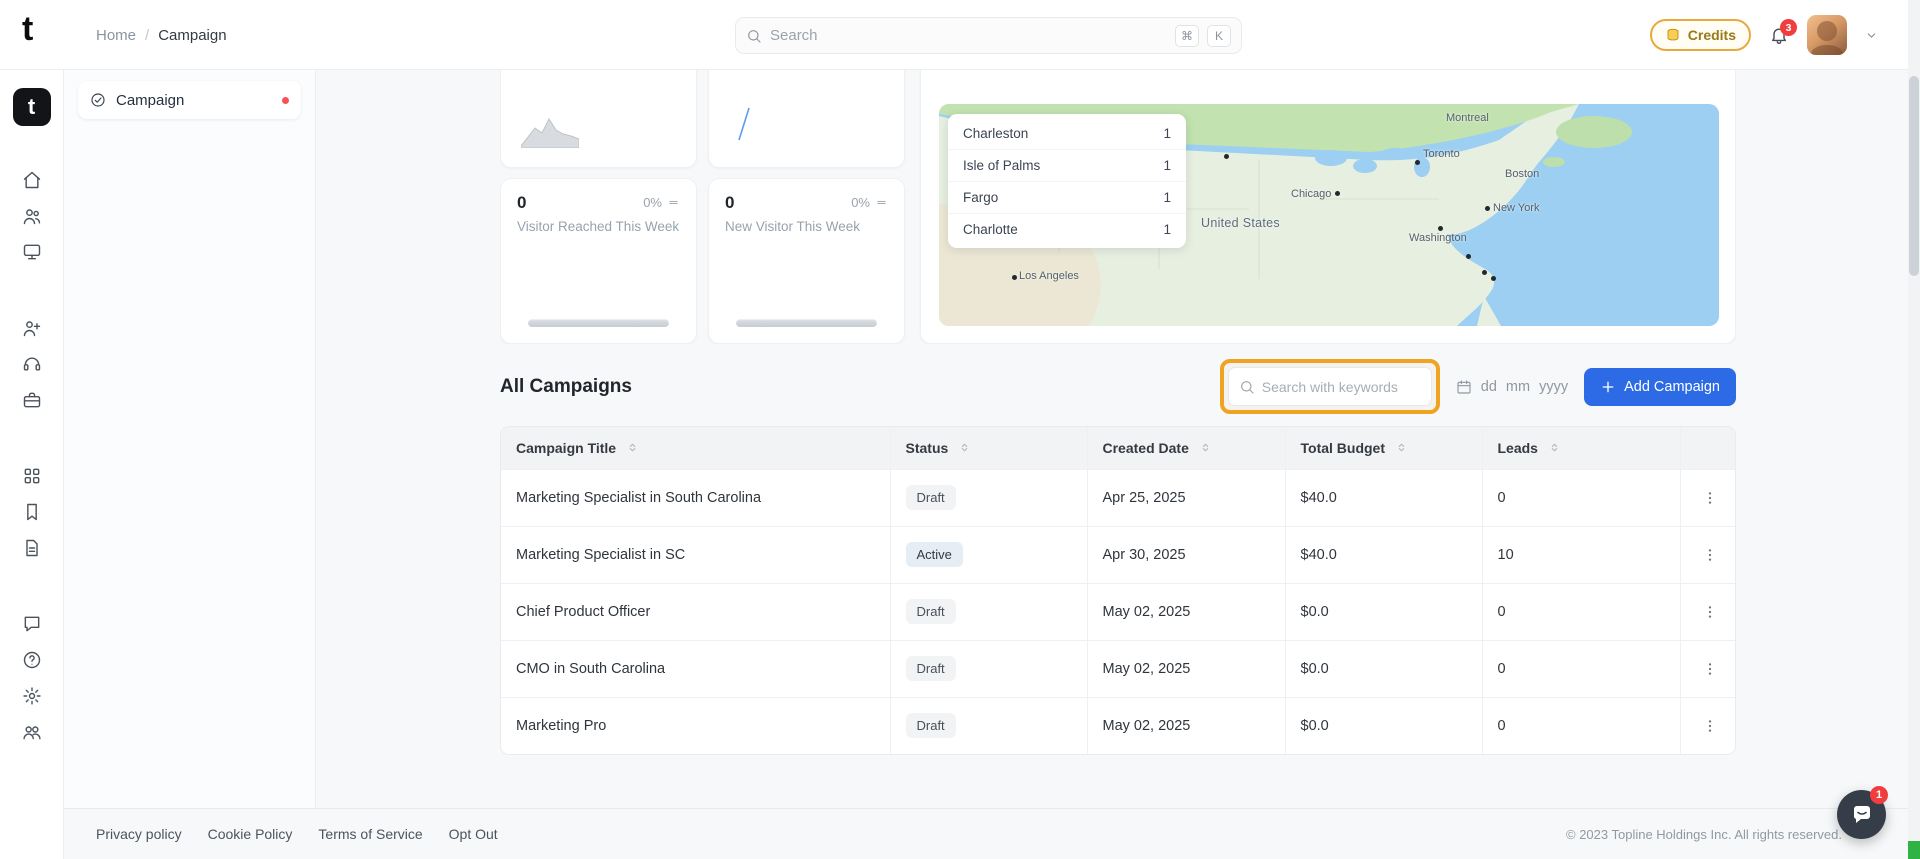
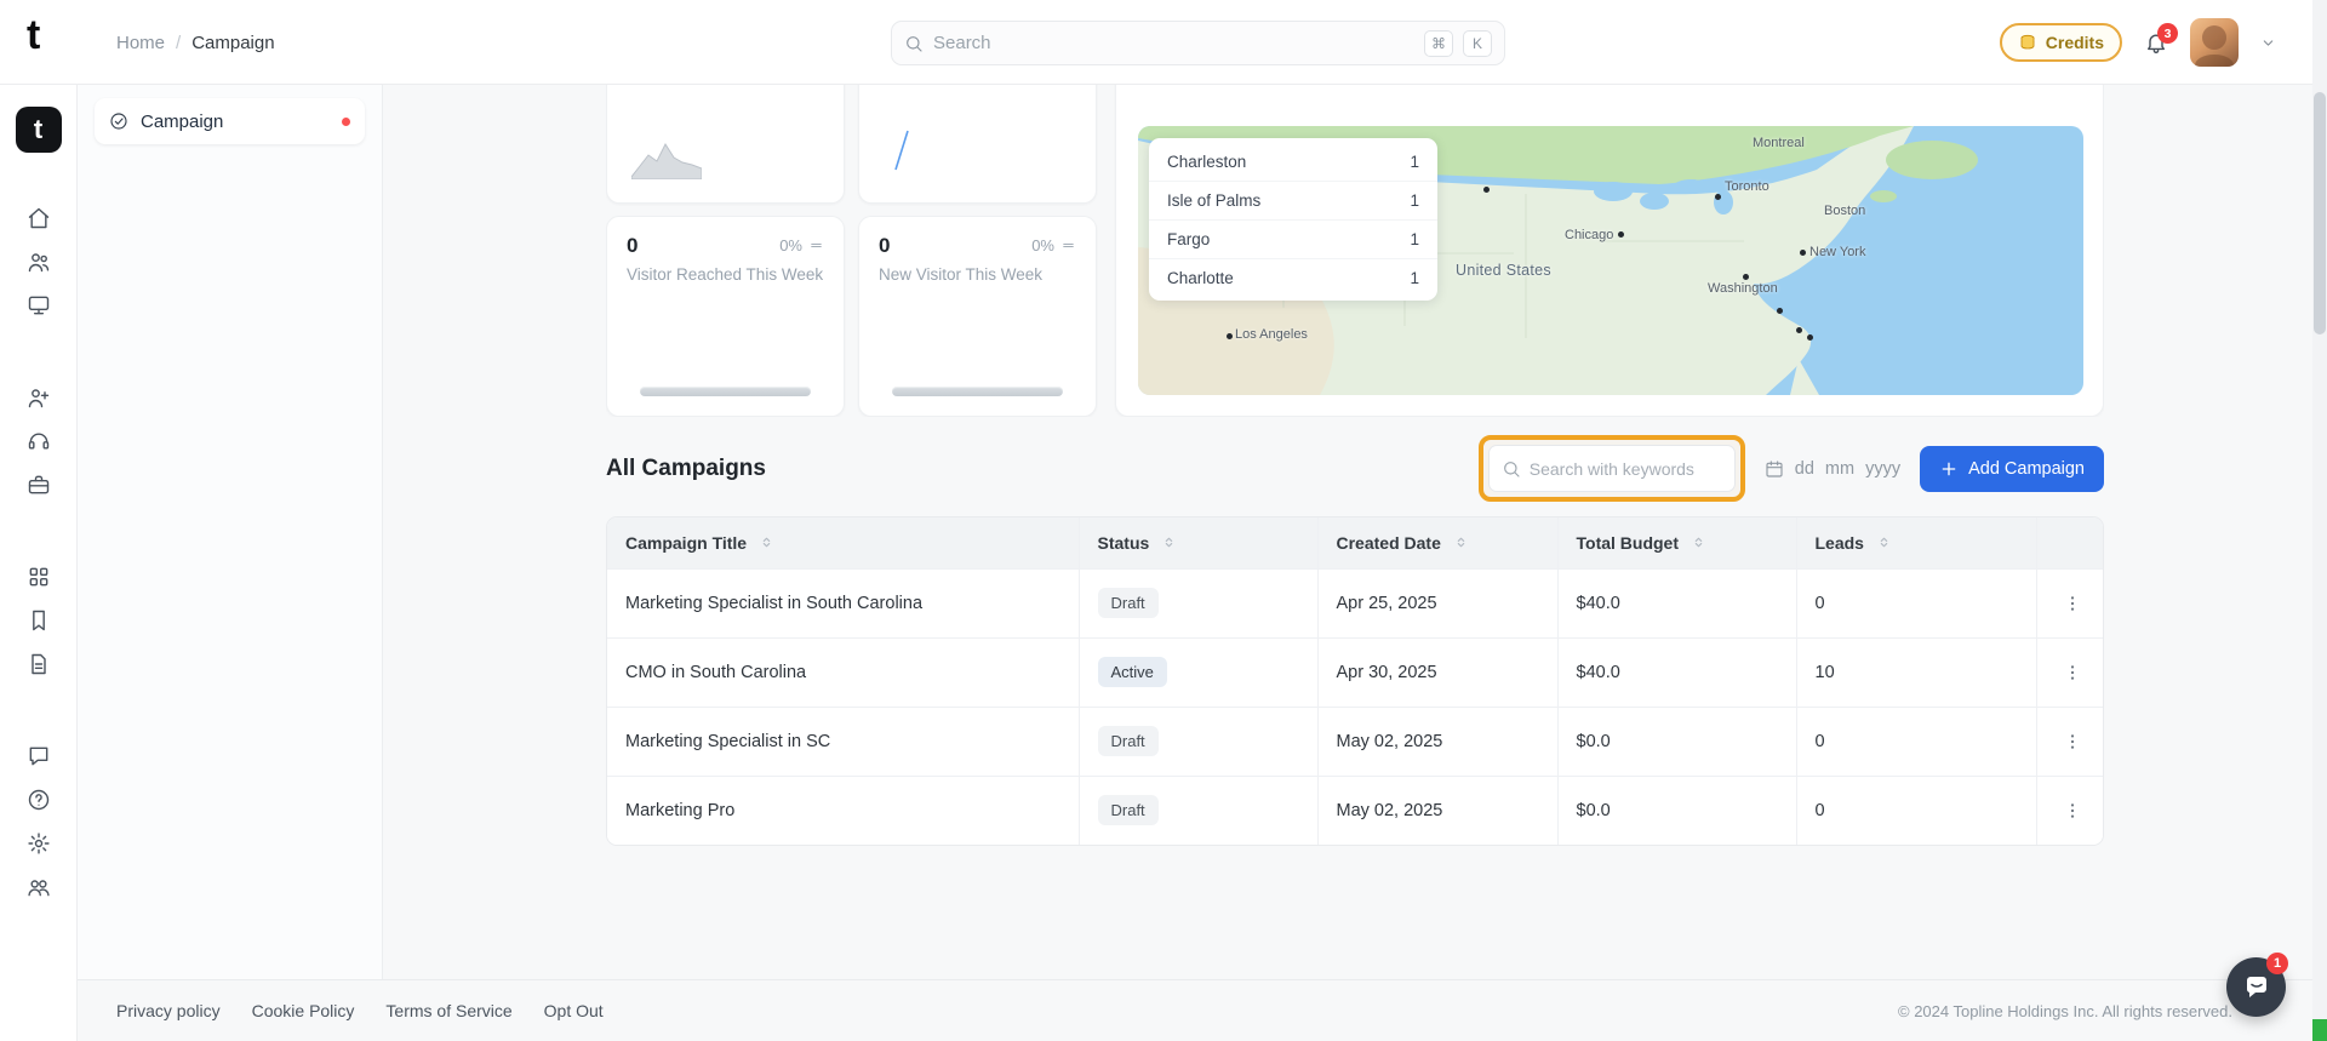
  t
  Home
  /
  Campaign
  Search
  ⌘
  K
  Credits
  3
  t
  Campaign
  0
  0%
  Visitor Reached This Week
  0
  0%
  New Visitor This Week
  Montreal
  Toronto
  Boston
  New York
  Chicago
  United States
  Washington
  Los Angeles
  Charleston
  1
  Isle of Palms
  1
  Fargo
  1
  Charlotte
  1
  All Campaigns
  Search with keywords
  dd
  mm
  yyyy
  Add Campaign
  Campaign Title	Status	Created Date	Total Budget	Leads
  Marketing Specialist in South Carolina	Draft	Apr 25, 2025	$40.0	0
- Marketing Specialist in SC	Active	Apr 30, 2025	$40.0	10
+ CMO in South Carolina	Active	Apr 30, 2025	$40.0	10
- Chief Product Officer	Draft	May 02, 2025	$0.0	0
- CMO in South Carolina	Draft	May 02, 2025	$0.0	0
+ Marketing Specialist in SC	Draft	May 02, 2025	$0.0	0
  Marketing Pro	Draft	May 02, 2025	$0.0	0
  Privacy policy
  Cookie Policy
  Terms of Service
  Opt Out
- © 2023 Topline Holdings Inc. All rights reserved.
+ © 2024 Topline Holdings Inc. All rights reserved.
  1
